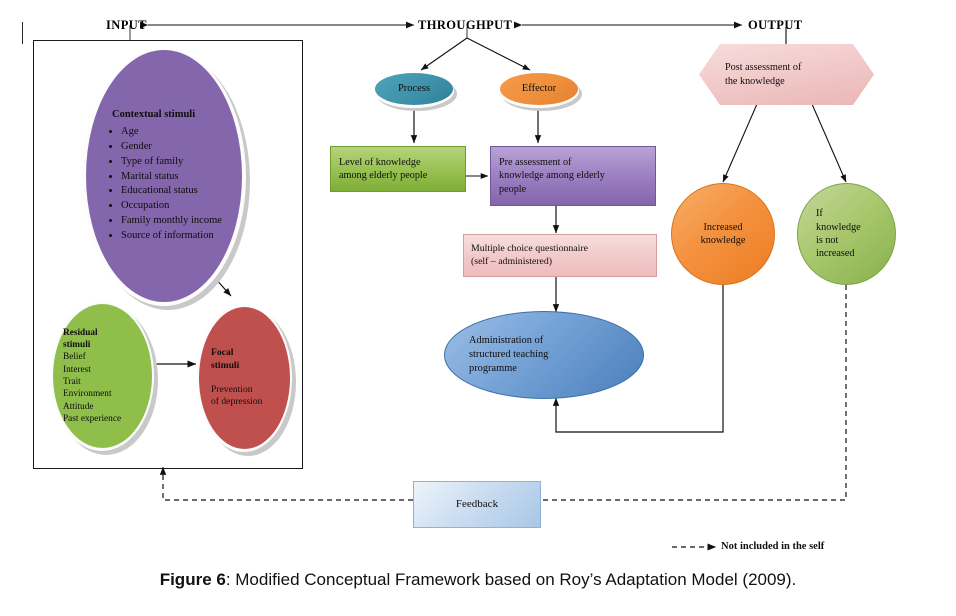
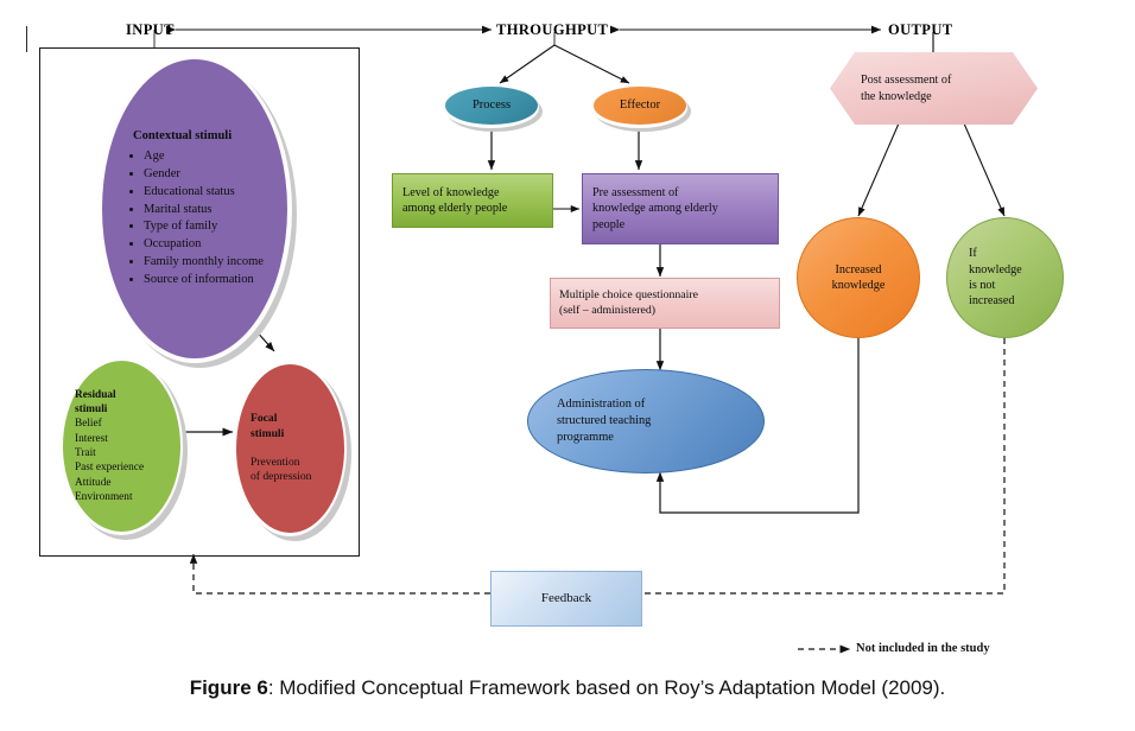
  INPUT
  THROUGHPUT
  OUTPUT
  Contextual stimuli
  Age
  Gender
- Type of family
+ Educational status
  Marital status
- Educational status
+ Type of family
  Occupation
  Family monthly income
  Source of information
  Residual
  stimuli
  Belief
  Interest
  Trait
- Environment
+ Past experience
  Attitude
- Past experience
+ Environment
  Focal
  stimuli
  Prevention
  of depression
  Process
  Effector
  Level of knowledge
  among elderly people
  Pre assessment of
  knowledge among elderly
  people
  Multiple choice questionnaire
  (self – administered)
  Administration of
  structured teaching
  programme
  Post assessment of
  the knowledge
  Increased
  knowledge
  If
  knowledge
  is not
  increased
  Feedback
- Not included in the self
+ Not included in the study
  Figure 6: Modified Conceptual Framework based on Roy’s Adaptation Model (2009).
